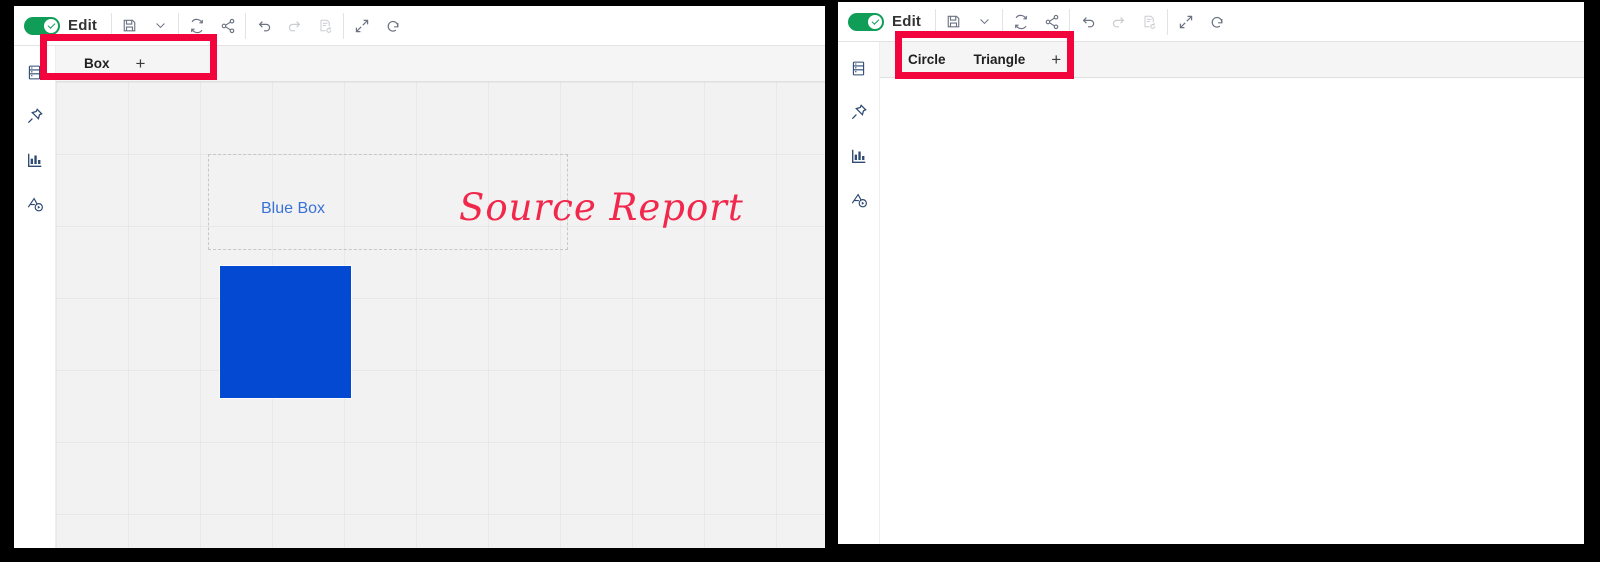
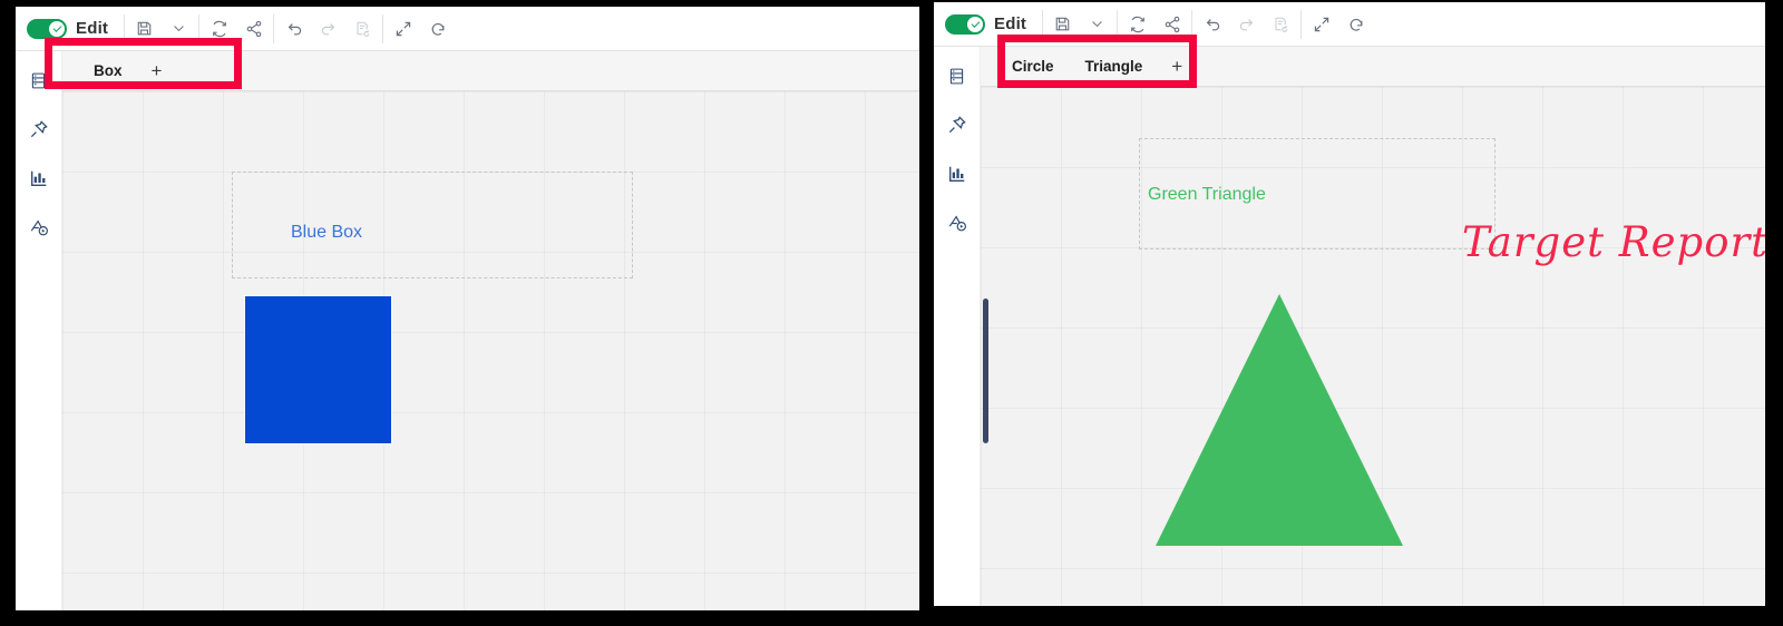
  Edit
  Box
  +
  Blue Box
- Source Report
  Edit
  Circle
  Triangle
  +
+ Green Triangle
+ Target Report
